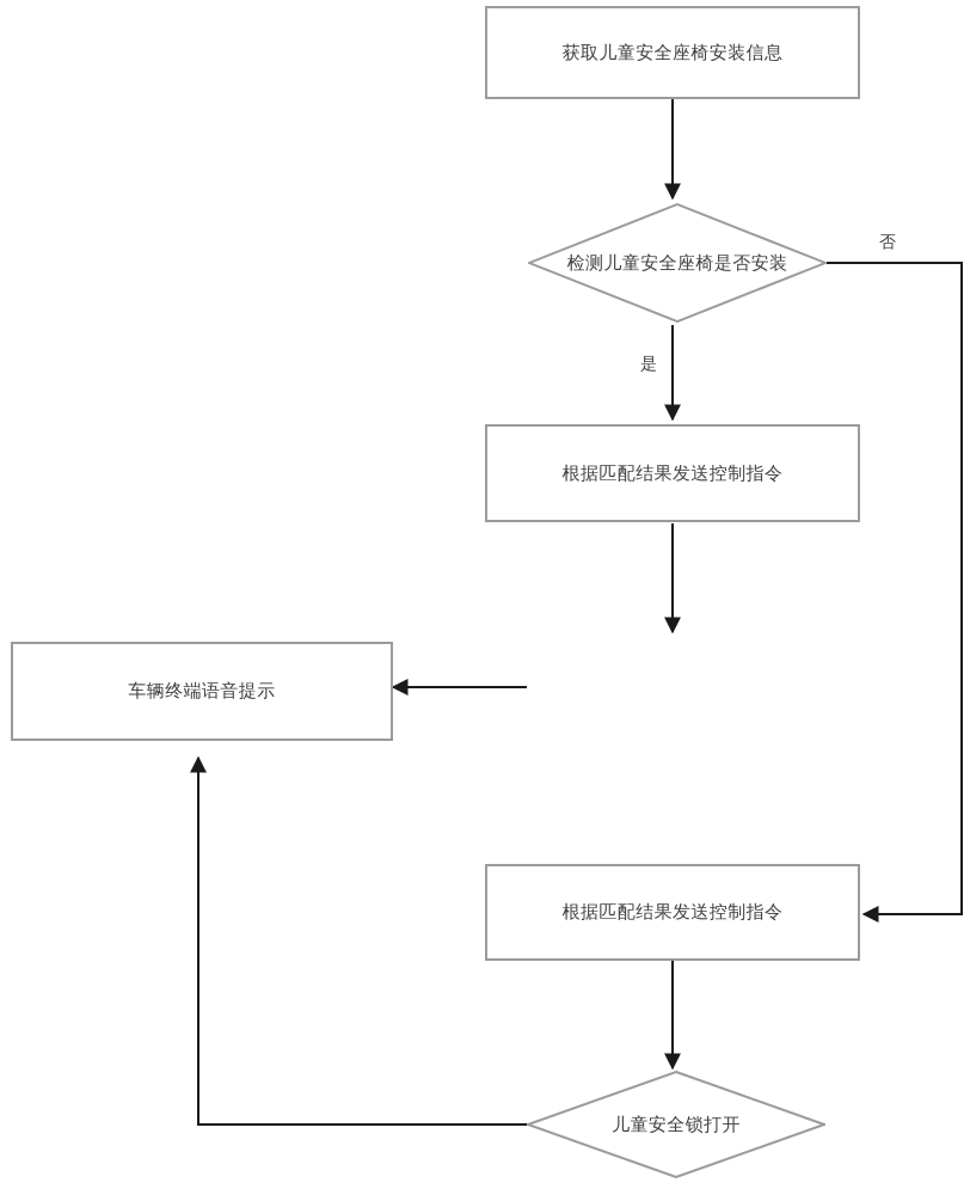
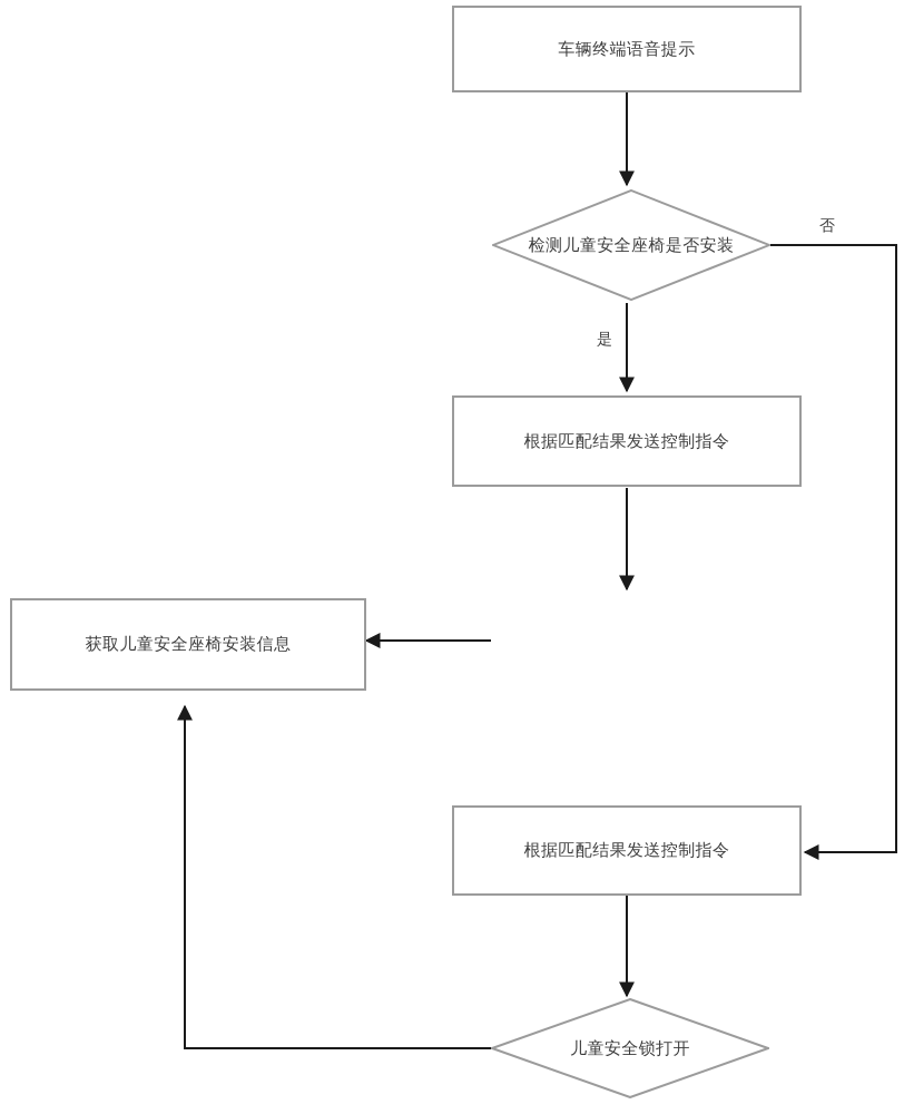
- 获取儿童安全座椅安装信息
+ 车辆终端语音提示
  检测儿童安全座椅是否安装
  根据匹配结果发送控制指令
- 车辆终端语音提示
+ 获取儿童安全座椅安装信息
  根据匹配结果发送控制指令
  儿童安全锁打开
  否
  是
